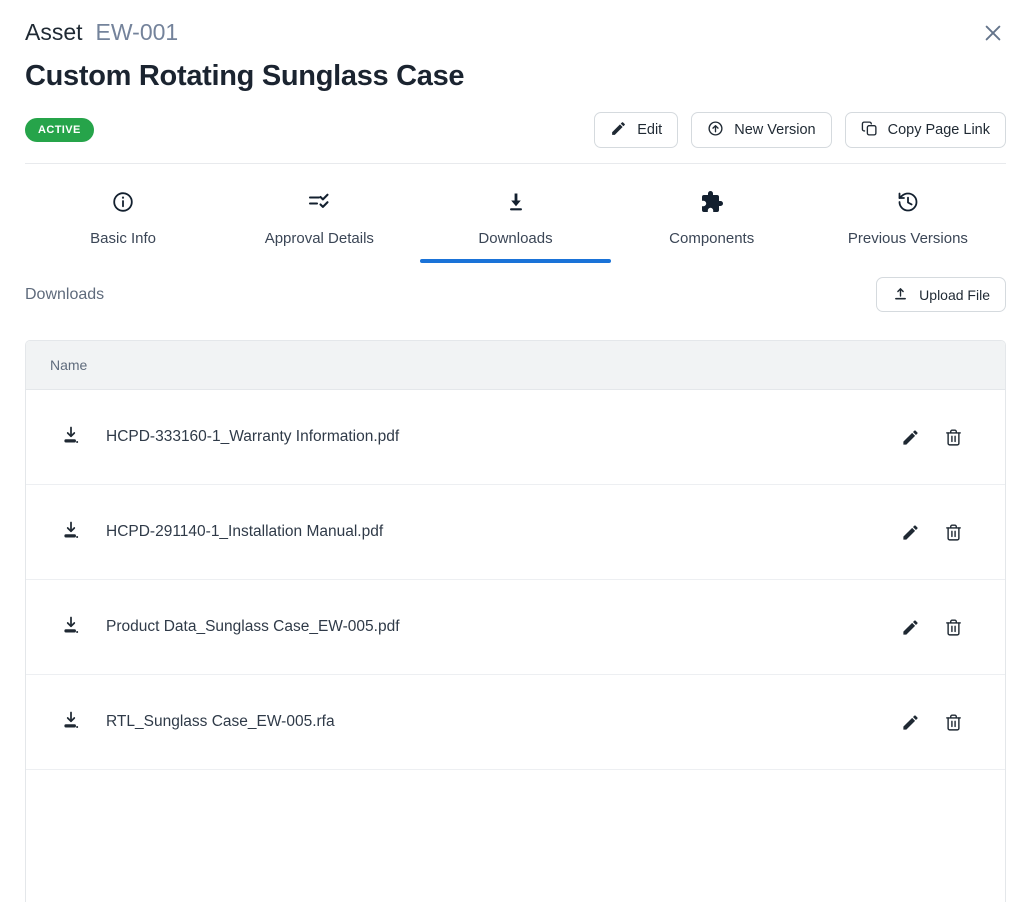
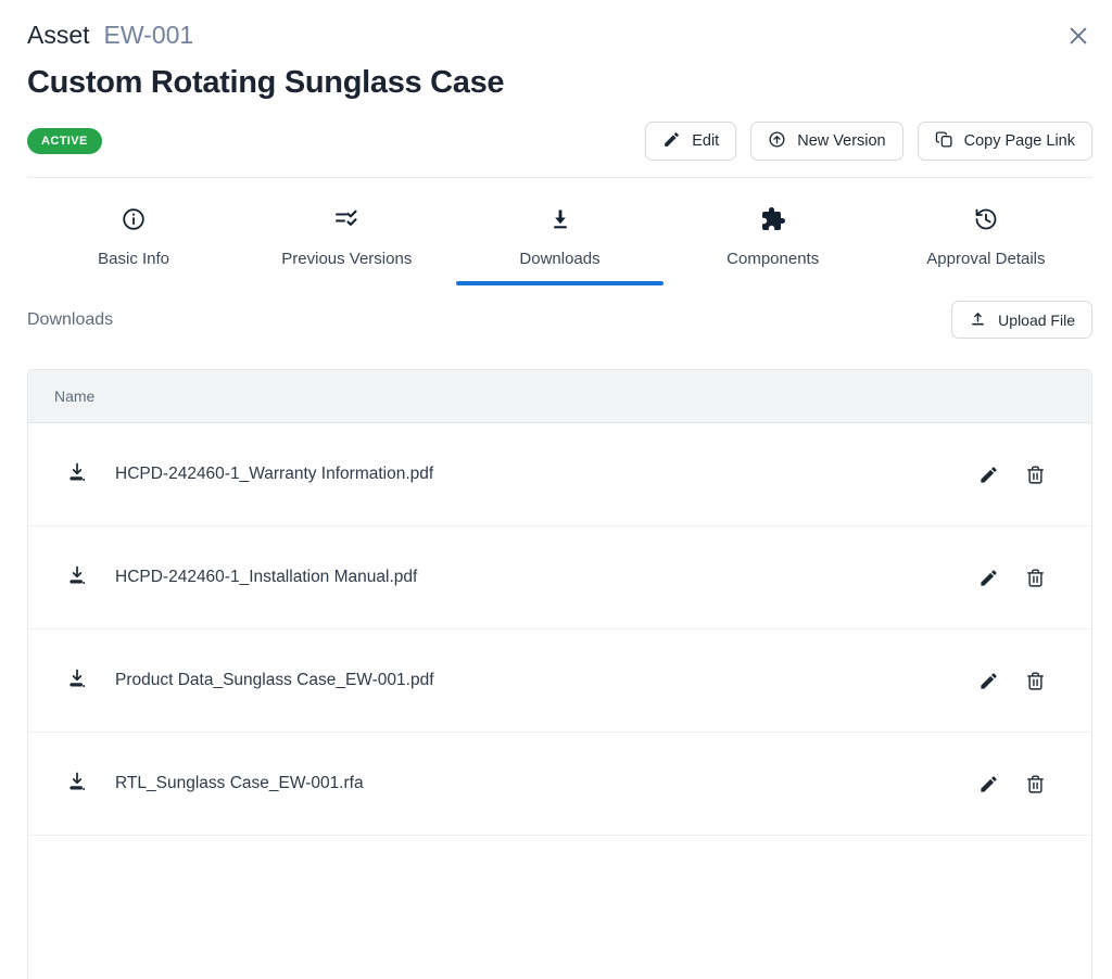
  Asset
  EW-001
  Custom Rotating Sunglass Case
  ACTIVE
  Edit
  New Version
  Copy Page Link
  Basic Info
- Approval Details
+ Previous Versions
  Downloads
  Components
- Previous Versions
+ Approval Details
  Downloads
  Upload File
  Name
- HCPD-333160-1_Warranty Information.pdf
+ HCPD-242460-1_Warranty Information.pdf
- HCPD-291140-1_Installation Manual.pdf
+ HCPD-242460-1_Installation Manual.pdf
- Product Data_Sunglass Case_EW-005.pdf
+ Product Data_Sunglass Case_EW-001.pdf
- RTL_Sunglass Case_EW-005.rfa
+ RTL_Sunglass Case_EW-001.rfa
